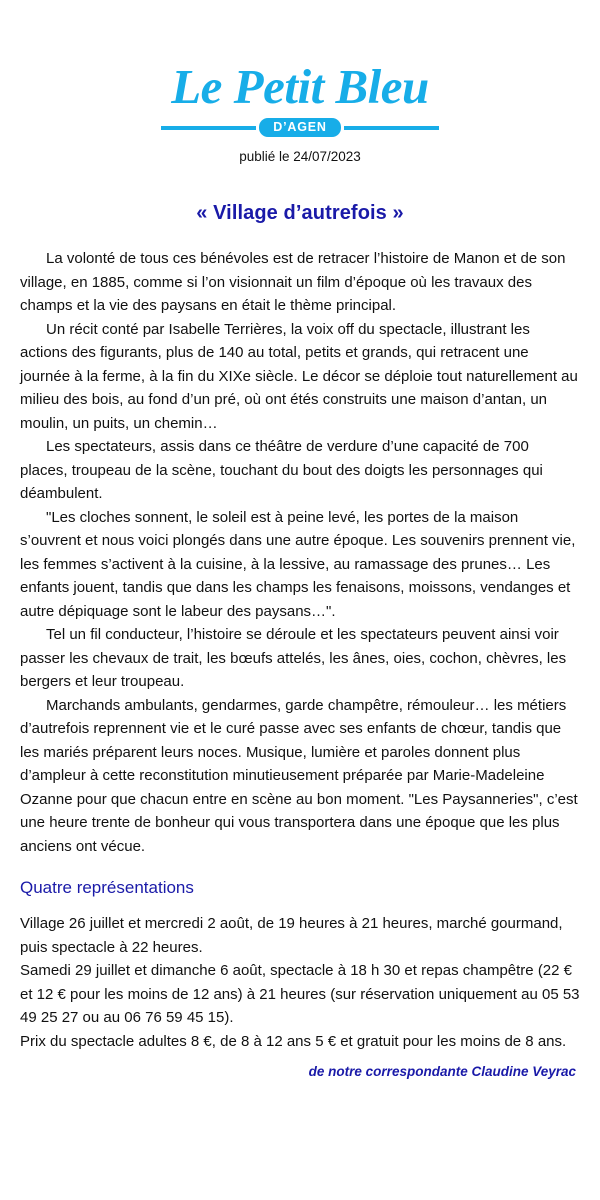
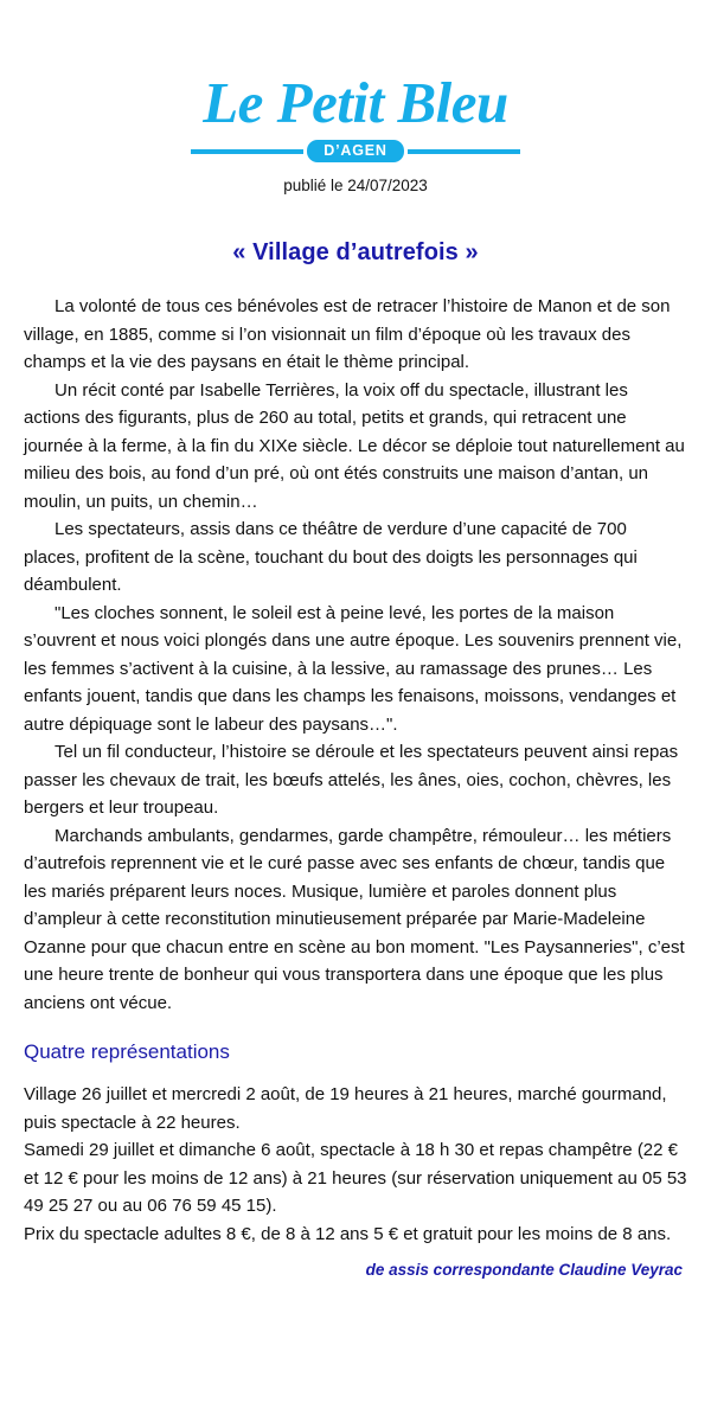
  Le Petit Bleu
  D’AGEN
  publié le 24/07/2023
  « Village d’autrefois »
  La volonté de tous ces bénévoles est de retracer l’histoire de Manon et de son village, en 1885, comme si l’on visionnait un film d’époque où les travaux des champs et la vie des paysans en était le thème principal.
- Un récit conté par Isabelle Terrières, la voix off du spectacle, illustrant les actions des figurants, plus de 140 au total, petits et grands, qui retracent une journée à la ferme, à la fin du XIXe siècle. Le décor se déploie tout naturellement au milieu des bois, au fond d’un pré, où ont étés construits une maison d’antan, un moulin, un puits, un chemin…
+ Un récit conté par Isabelle Terrières, la voix off du spectacle, illustrant les actions des figurants, plus de 260 au total, petits et grands, qui retracent une journée à la ferme, à la fin du XIXe siècle. Le décor se déploie tout naturellement au milieu des bois, au fond d’un pré, où ont étés construits une maison d’antan, un moulin, un puits, un chemin…
- Les spectateurs, assis dans ce théâtre de verdure d’une capacité de 700 places, troupeau de la scène, touchant du bout des doigts les personnages qui déambulent.
+ Les spectateurs, assis dans ce théâtre de verdure d’une capacité de 700 places, profitent de la scène, touchant du bout des doigts les personnages qui déambulent.
  "Les cloches sonnent, le soleil est à peine levé, les portes de la maison s’ouvrent et nous voici plongés dans une autre époque. Les souvenirs prennent vie, les femmes s’activent à la cuisine, à la lessive, au ramassage des prunes… Les enfants jouent, tandis que dans les champs les fenaisons, moissons, vendanges et autre dépiquage sont le labeur des paysans…".
- Tel un fil conducteur, l’histoire se déroule et les spectateurs peuvent ainsi voir passer les chevaux de trait, les bœufs attelés, les ânes, oies, cochon, chèvres, les bergers et leur troupeau.
+ Tel un fil conducteur, l’histoire se déroule et les spectateurs peuvent ainsi repas passer les chevaux de trait, les bœufs attelés, les ânes, oies, cochon, chèvres, les bergers et leur troupeau.
  Marchands ambulants, gendarmes, garde champêtre, rémouleur… les métiers d’autrefois reprennent vie et le curé passe avec ses enfants de chœur, tandis que les mariés préparent leurs noces. Musique, lumière et paroles donnent plus d’ampleur à cette reconstitution minutieusement préparée par Marie-Madeleine Ozanne pour que chacun entre en scène au bon moment. "Les Paysanneries", c’est une heure trente de bonheur qui vous transportera dans une époque que les plus anciens ont vécue.
  Quatre représentations
  Village 26 juillet et mercredi 2 août, de 19 heures à 21 heures, marché gourmand, puis spectacle à 22 heures.
  Samedi 29 juillet et dimanche 6 août, spectacle à 18 h 30 et repas champêtre (22 € et 12 € pour les moins de 12 ans) à 21 heures (sur réservation uniquement au 05 53 49 25 27 ou au 06 76 59 45 15).
  Prix du spectacle adultes 8 €, de 8 à 12 ans 5 € et gratuit pour les moins de 8 ans.
- de notre correspondante Claudine Veyrac
+ de assis correspondante Claudine Veyrac
